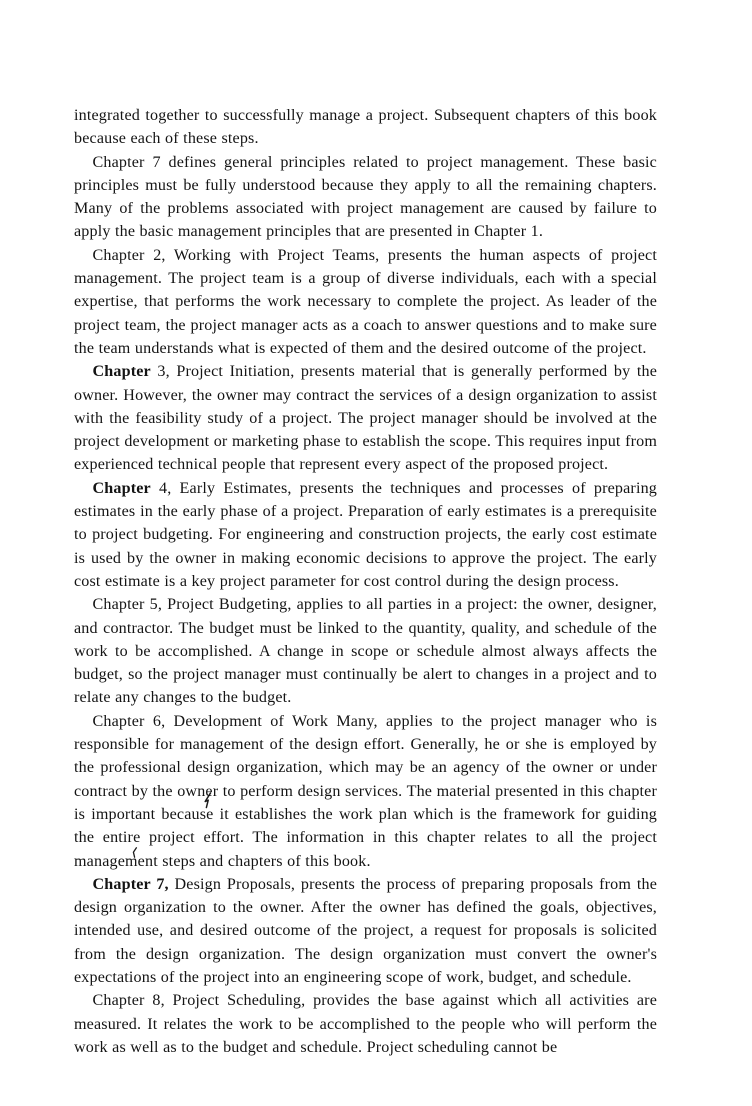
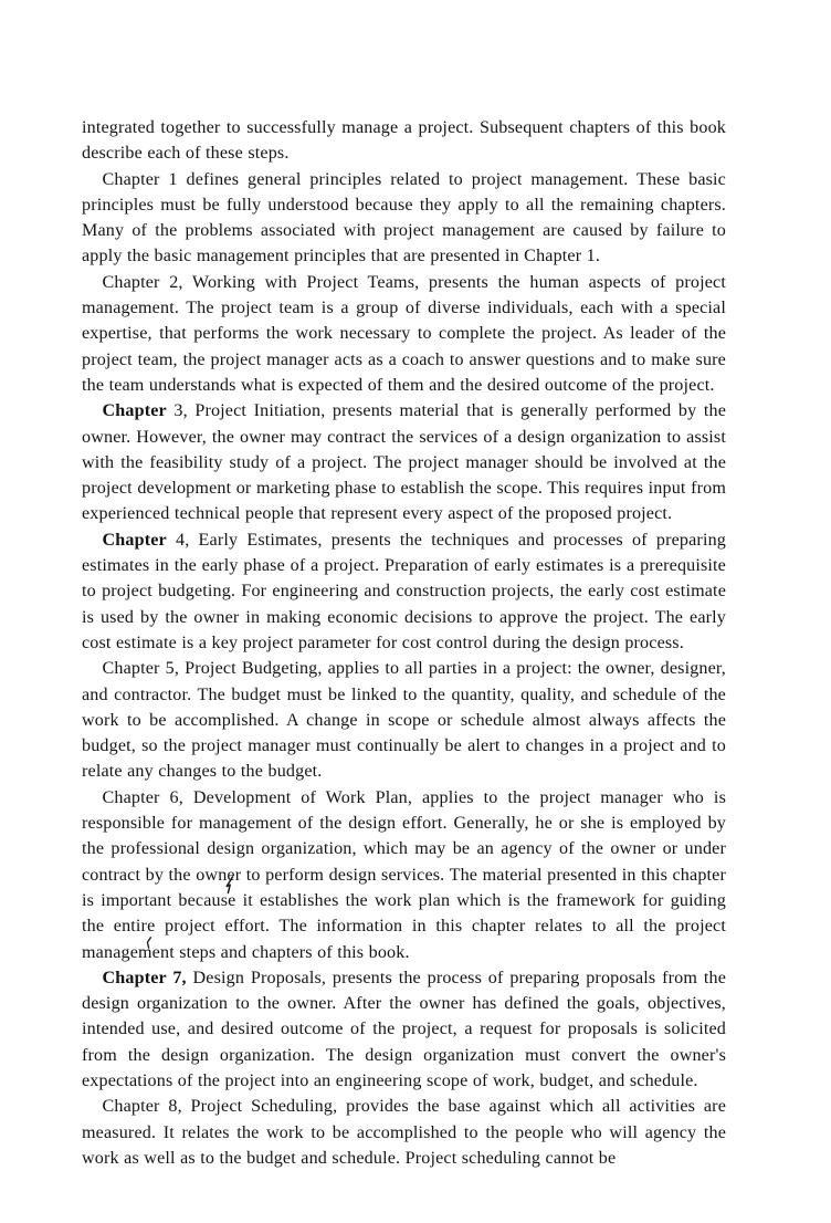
- integrated together to successfully manage a project. Subsequent chapters of this book because each of these steps.
+ integrated together to successfully manage a project. Subsequent chapters of this book describe each of these steps.
- Chapter 7 defines general principles related to project management. These basic principles must be fully understood because they apply to all the remaining chapters. Many of the problems associated with project management are caused by failure to apply the basic management principles that are presented in Chapter 1.
+ Chapter 1 defines general principles related to project management. These basic principles must be fully understood because they apply to all the remaining chapters. Many of the problems associated with project management are caused by failure to apply the basic management principles that are presented in Chapter 1.
  Chapter 2, Working with Project Teams, presents the human aspects of project management. The project team is a group of diverse individuals, each with a special expertise, that performs the work necessary to complete the project. As leader of the project team, the project manager acts as a coach to answer questions and to make sure the team understands what is expected of them and the desired outcome of the project.
  Chapter 3, Project Initiation, presents material that is generally performed by the owner. However, the owner may contract the services of a design organization to assist with the feasibility study of a project. The project manager should be involved at the project development or marketing phase to establish the scope. This requires input from experienced technical people that represent every aspect of the proposed project.
  Chapter 4, Early Estimates, presents the techniques and processes of preparing estimates in the early phase of a project. Preparation of early estimates is a prerequisite to project budgeting. For engineering and construction projects, the early cost estimate is used by the owner in making economic decisions to approve the project. The early cost estimate is a key project parameter for cost control during the design process.
  Chapter 5, Project Budgeting, applies to all parties in a project: the owner, designer, and contractor. The budget must be linked to the quantity, quality, and schedule of the work to be accomplished. A change in scope or schedule almost always affects the budget, so the project manager must continually be alert to changes in a project and to relate any changes to the budget.
- Chapter 6, Development of Work Many, applies to the project manager who is responsible for management of the design effort. Generally, he or she is employed by the professional design organization, which may be an agency of the owner or under contract by the owner to perform design services. The material presented in this chapter is important because it establishes the work plan which is the framework for guiding the entire project effort. The information in this chapter relates to all the project management steps and chapters of this book.
+ Chapter 6, Development of Work Plan, applies to the project manager who is responsible for management of the design effort. Generally, he or she is employed by the professional design organization, which may be an agency of the owner or under contract by the owner to perform design services. The material presented in this chapter is important because it establishes the work plan which is the framework for guiding the entire project effort. The information in this chapter relates to all the project management steps and chapters of this book.
  Chapter 7, Design Proposals, presents the process of preparing proposals from the design organization to the owner. After the owner has defined the goals, objectives, intended use, and desired outcome of the project, a request for proposals is solicited from the design organization. The design organization must convert the owner's expectations of the project into an engineering scope of work, budget, and schedule.
- Chapter 8, Project Scheduling, provides the base against which all activities are measured. It relates the work to be accomplished to the people who will perform the work as well as to the budget and schedule. Project scheduling cannot be
+ Chapter 8, Project Scheduling, provides the base against which all activities are measured. It relates the work to be accomplished to the people who will agency the work as well as to the budget and schedule. Project scheduling cannot be
